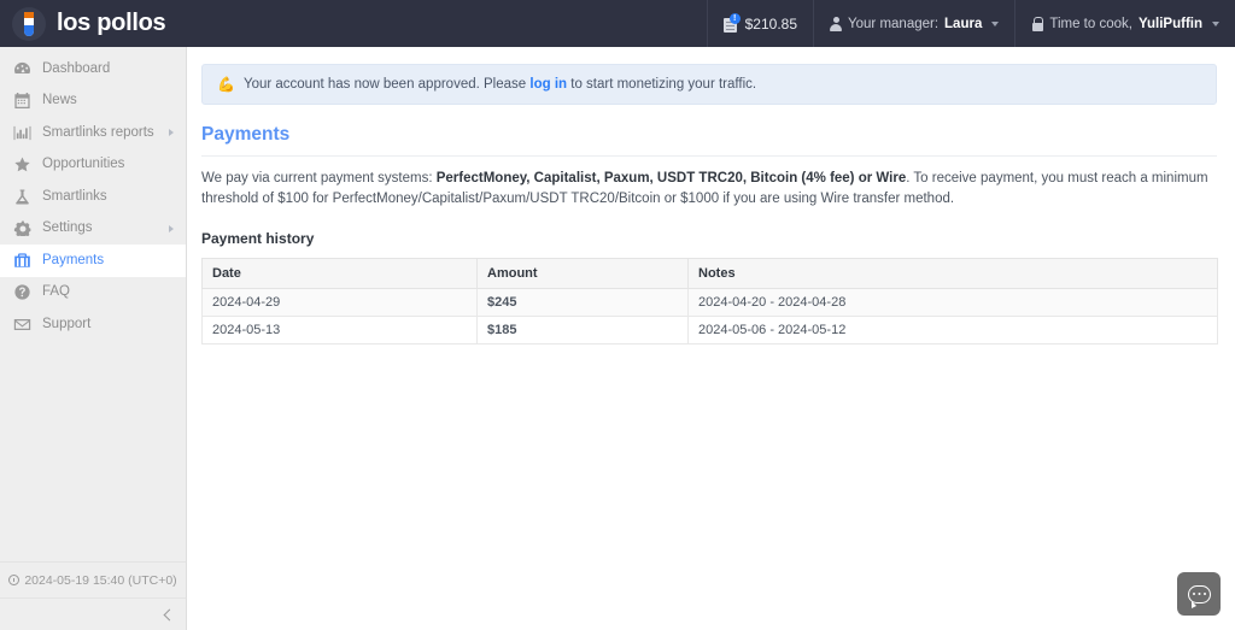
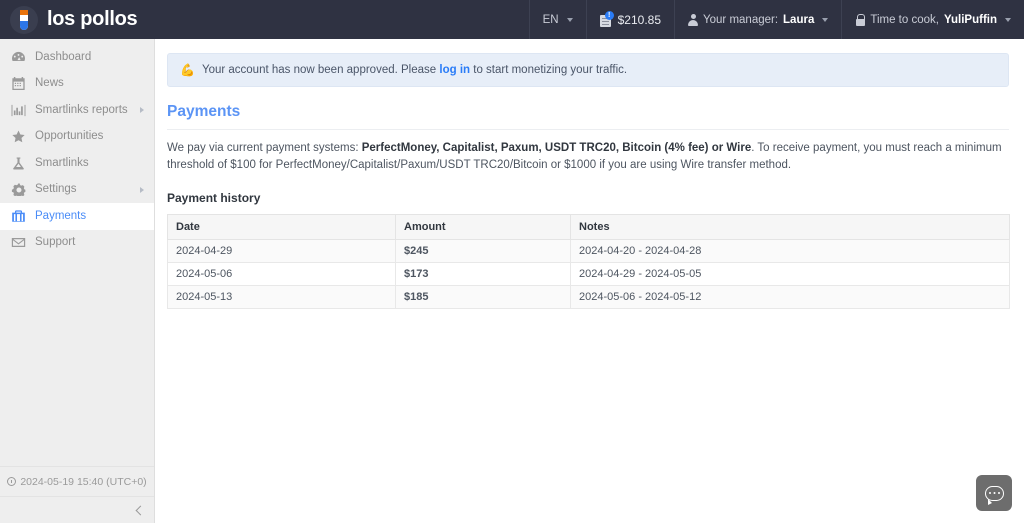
  los pollos
+ EN
  $210.85
  Your manager:
  Laura
  Time to cook,
  YuliPuffin
  Dashboard
  News
  Smartlinks reports
  Opportunities
  Smartlinks
  Settings
  Payments
- FAQ
  Support
  2024-05-19 15:40 (UTC+0)
  💪
  Your account has now been approved. Please log in to start monetizing your traffic.
  Payments
  We pay via current payment systems: PerfectMoney, Capitalist, Paxum, USDT TRC20, Bitcoin (4% fee) or Wire. To receive payment, you must reach a minimum threshold of $100 for PerfectMoney/Capitalist/Paxum/USDT TRC20/Bitcoin or $1000 if you are using Wire transfer method.
  Payment history
  Date	Amount	Notes
  2024-04-29	$245	2024-04-20 - 2024-04-28
+ 2024-05-06	$173	2024-04-29 - 2024-05-05
  2024-05-13	$185	2024-05-06 - 2024-05-12
